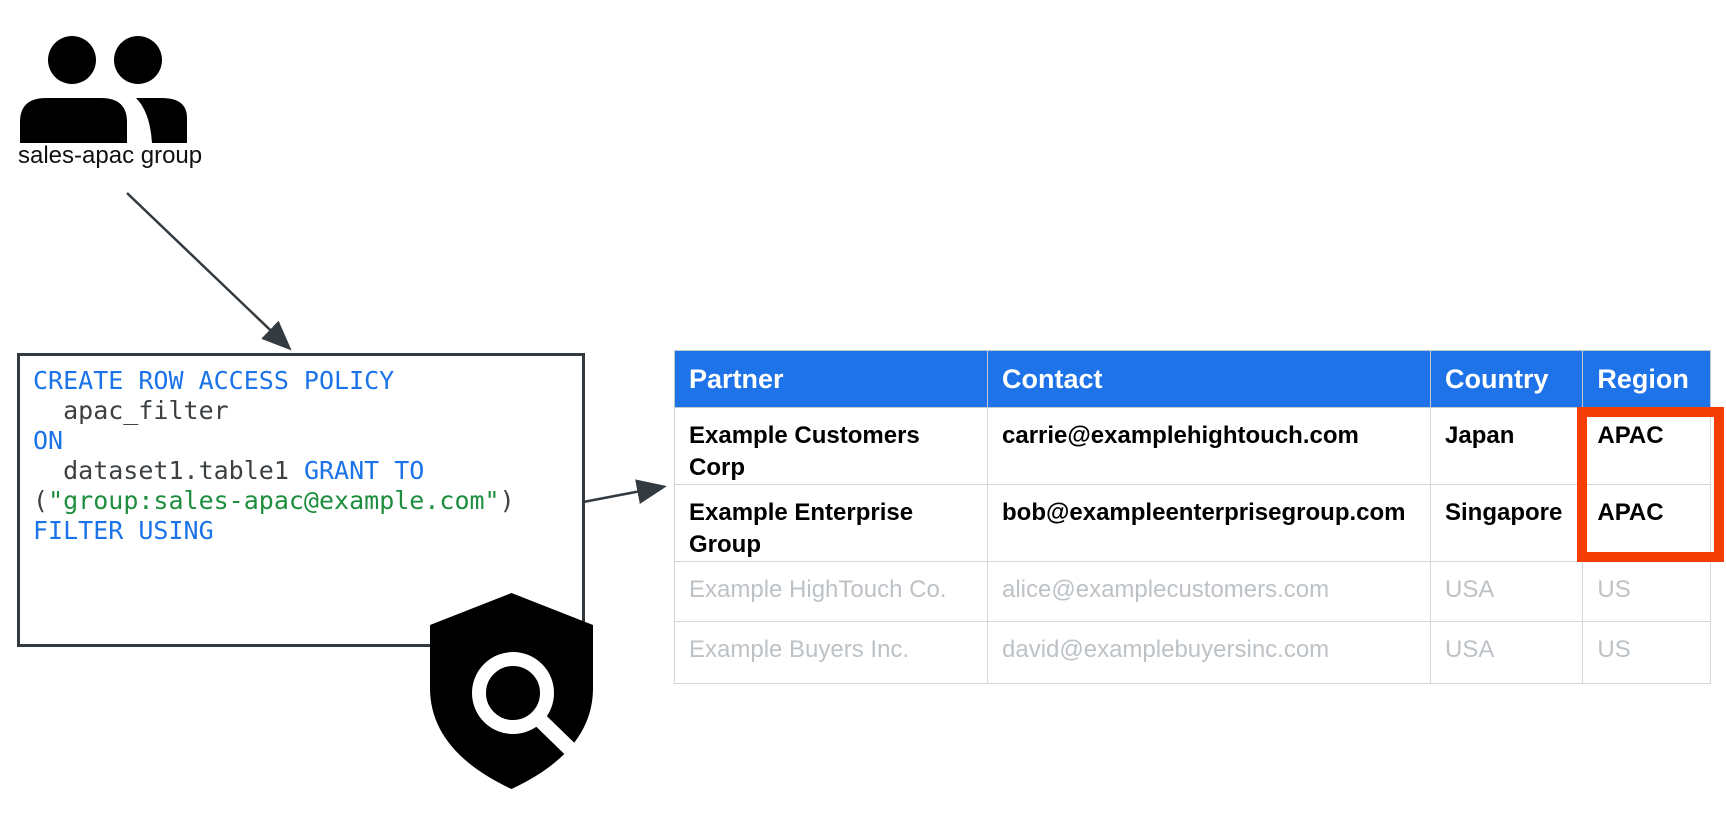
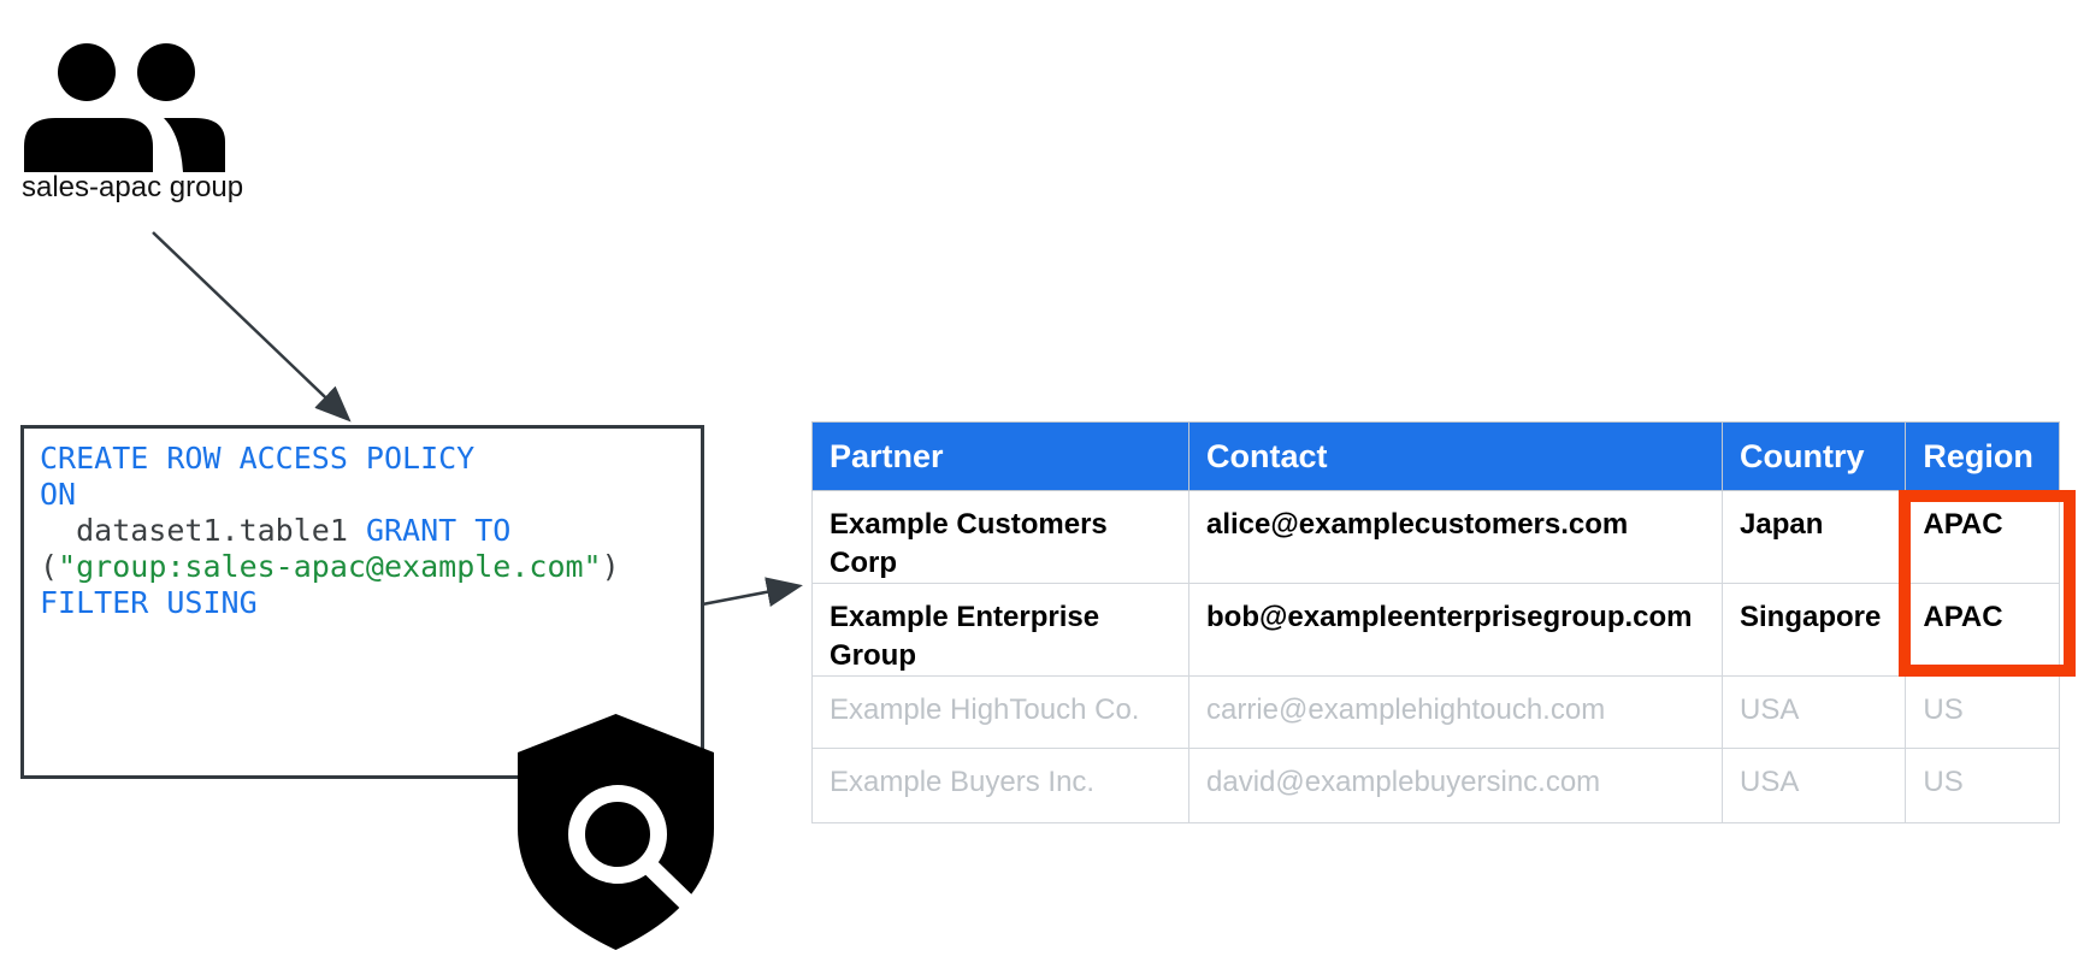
  sales-apac group
  CREATE ROW ACCESS POLICY
- apac_filter
  ON
  dataset1.table1 GRANT TO
  ("group:sales-apac@example.com")
  FILTER USING
  Partner	Contact	Country	Region
- Example Customers Corp	carrie@examplehightouch.com	Japan	APAC
+ Example Customers Corp	alice@examplecustomers.com	Japan	APAC
  Example Enterprise Group	bob@exampleenterprisegroup.com	Singapore	APAC
- Example HighTouch Co.	alice@examplecustomers.com	USA	US
+ Example HighTouch Co.	carrie@examplehightouch.com	USA	US
  Example Buyers Inc.	david@examplebuyersinc.com	USA	US
